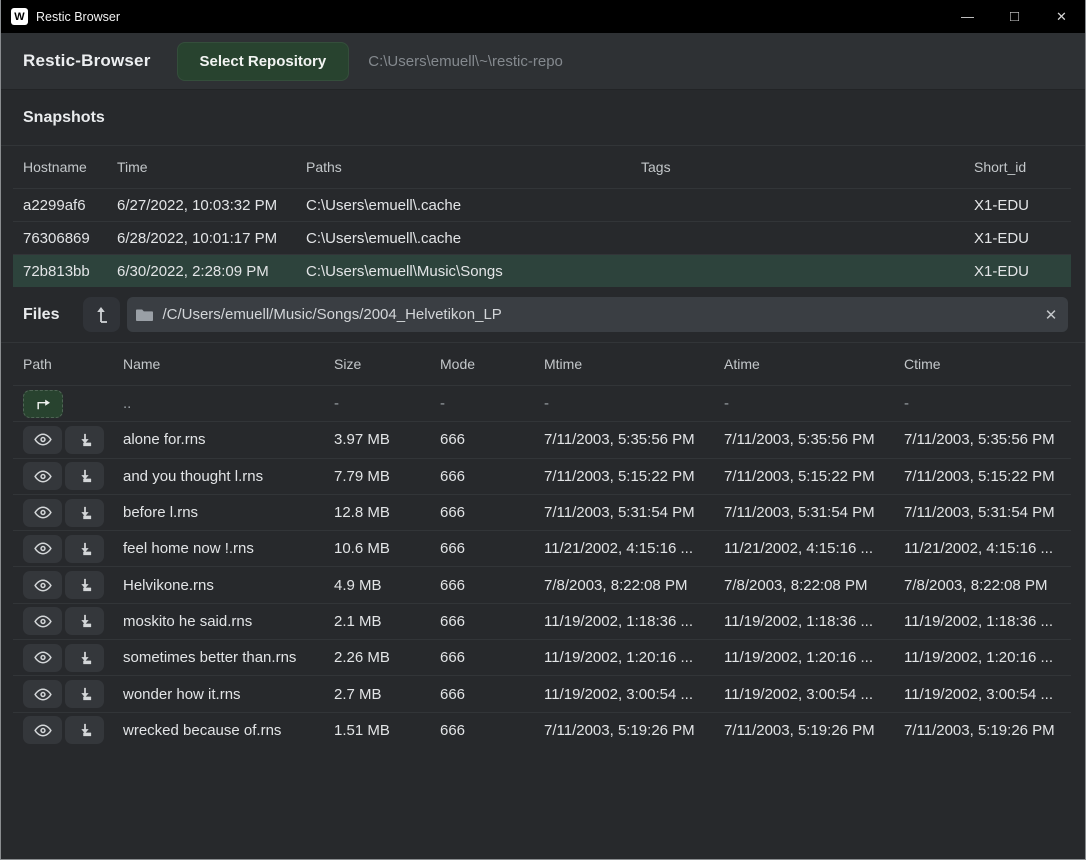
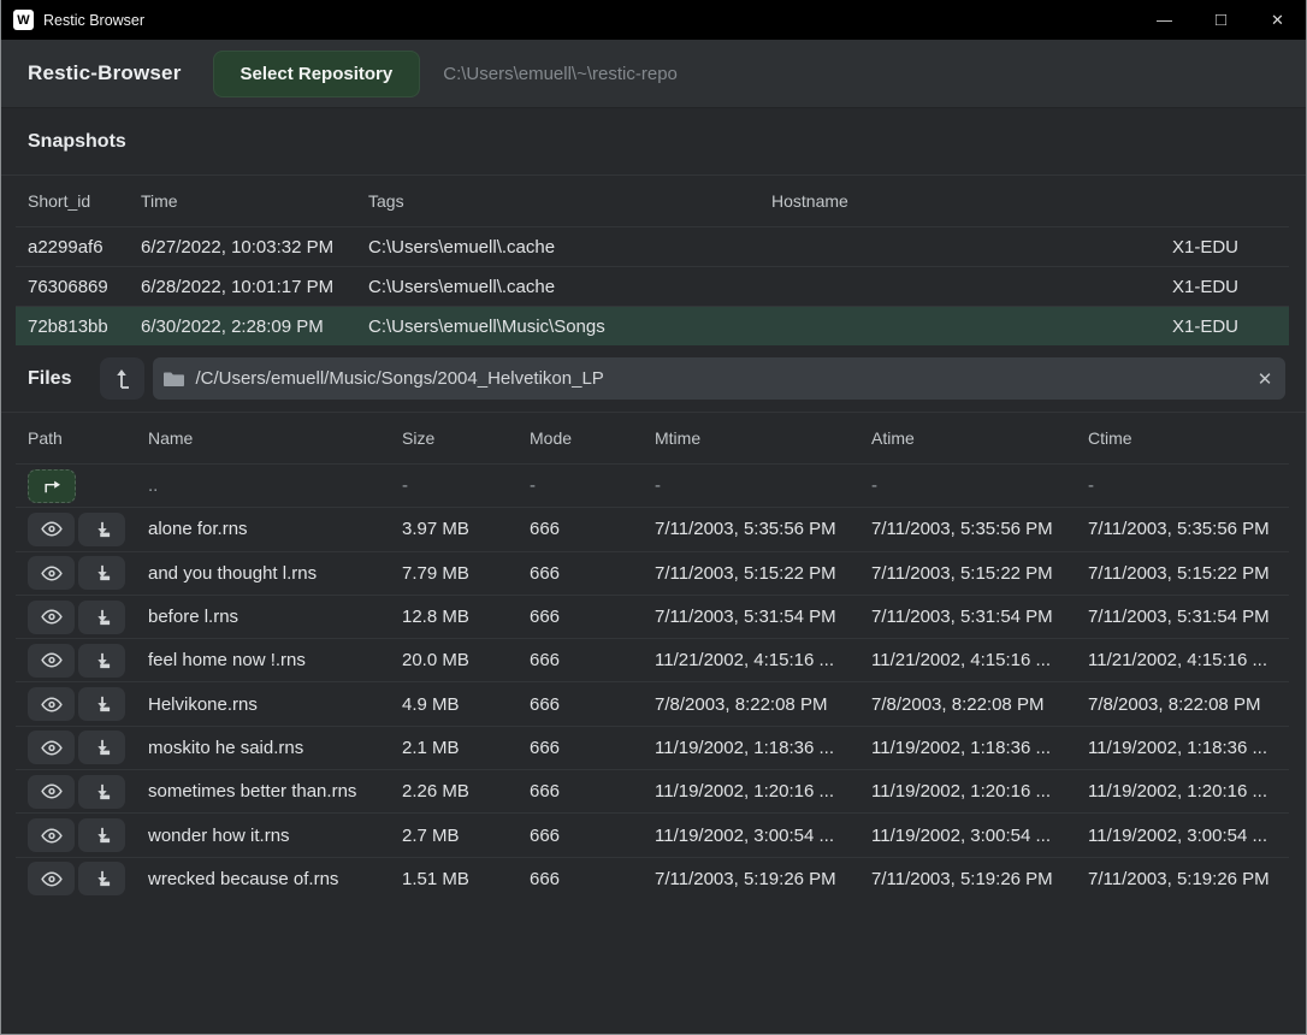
  W
  Restic Browser
  —
  □
  ✕
  Restic-Browser
  Select Repository
  C:\Users\emuell\~\restic-repo
  Snapshots
- Hostname
+ Short_id
  Time
- Paths
  Tags
- Short_id
+ Hostname
  a2299af6
  6/27/2022, 10:03:32 PM
  C:\Users\emuell\.cache
  X1-EDU
  76306869
  6/28/2022, 10:01:17 PM
  C:\Users\emuell\.cache
  X1-EDU
  72b813bb
  6/30/2022, 2:28:09 PM
  C:\Users\emuell\Music\Songs
  X1-EDU
  Files
  /C/Users/emuell/Music/Songs/2004_Helvetikon_LP
  ✕
  Path
  Name
  Size
  Mode
  Mtime
  Atime
  Ctime
  ..
  -
  -
  -
  -
  -
  alone for.rns
  3.97 MB
  666
  7/11/2003, 5:35:56 PM
  7/11/2003, 5:35:56 PM
  7/11/2003, 5:35:56 PM
  and you thought l.rns
  7.79 MB
  666
  7/11/2003, 5:15:22 PM
  7/11/2003, 5:15:22 PM
  7/11/2003, 5:15:22 PM
  before l.rns
  12.8 MB
  666
  7/11/2003, 5:31:54 PM
  7/11/2003, 5:31:54 PM
  7/11/2003, 5:31:54 PM
  feel home now !.rns
- 10.6 MB
+ 20.0 MB
  666
  11/21/2002, 4:15:16 ...
  11/21/2002, 4:15:16 ...
  11/21/2002, 4:15:16 ...
  Helvikone.rns
  4.9 MB
  666
  7/8/2003, 8:22:08 PM
  7/8/2003, 8:22:08 PM
  7/8/2003, 8:22:08 PM
  moskito he said.rns
  2.1 MB
  666
  11/19/2002, 1:18:36 ...
  11/19/2002, 1:18:36 ...
  11/19/2002, 1:18:36 ...
  sometimes better than.rns
  2.26 MB
  666
  11/19/2002, 1:20:16 ...
  11/19/2002, 1:20:16 ...
  11/19/2002, 1:20:16 ...
  wonder how it.rns
  2.7 MB
  666
  11/19/2002, 3:00:54 ...
  11/19/2002, 3:00:54 ...
  11/19/2002, 3:00:54 ...
  wrecked because of.rns
  1.51 MB
  666
  7/11/2003, 5:19:26 PM
  7/11/2003, 5:19:26 PM
  7/11/2003, 5:19:26 PM
